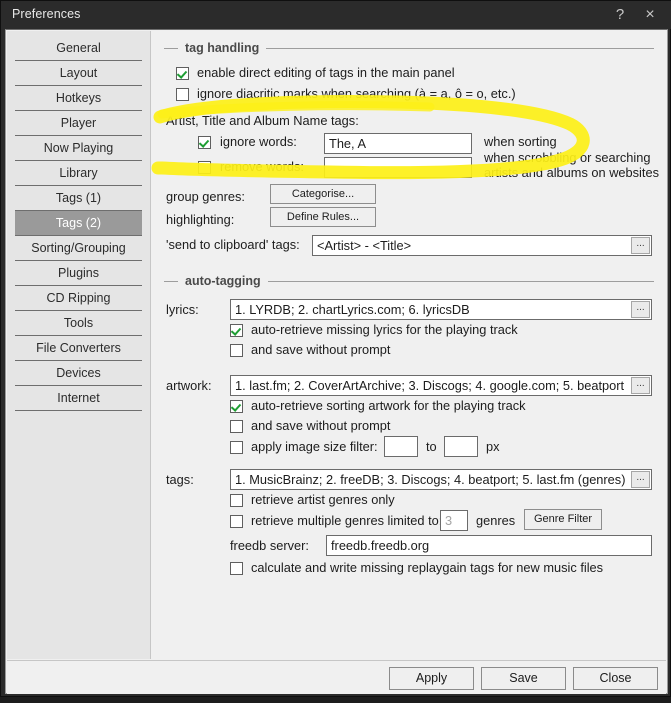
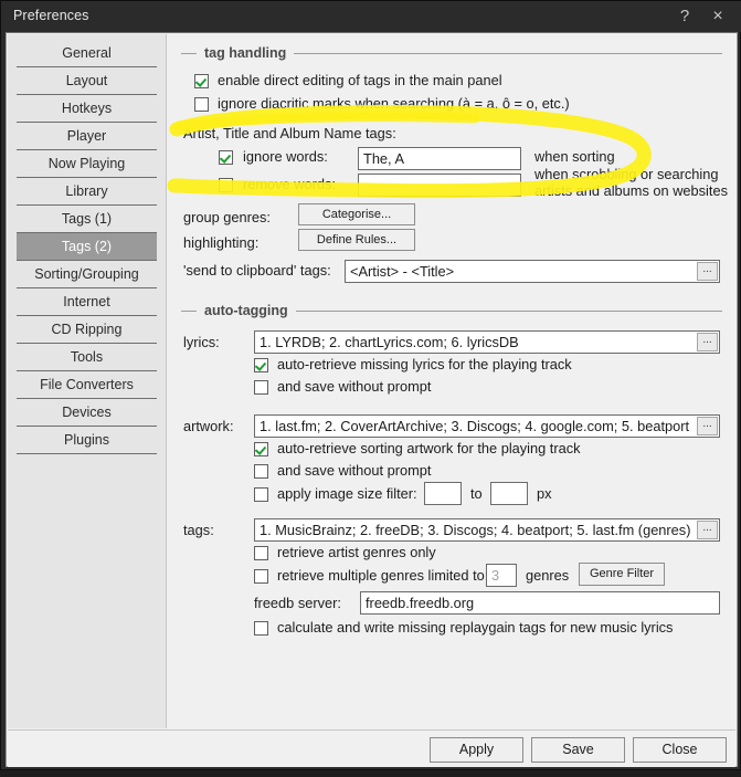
  Preferences
  ?
  ×
  General
  Layout
  Hotkeys
  Player
  Now Playing
  Library
  Tags (1)
  Tags (2)
  Sorting/Grouping
- Plugins
+ Internet
  CD Ripping
  Tools
  File Converters
  Devices
- Internet
+ Plugins
  tag handling
  enable direct editing of tags in the main panel
  ignore diacritic marks when searching (à = a, ô = o, etc.)
  rtist, Title and Album Name tags:
  ignore words:
  The, A
  when sorting
  when scro or searching nd albums on websites
  group genres:
  Categorise...
  highlighting:
  Define Rules...
  'send to clipboard' tags:
  <Artist> - <Title>
  ...
  auto-tagging
  lyrics:
  1. LYRDB; 2. chartLyrics.com; 6. lyricsDB
  ...
  auto-retrieve missing lyrics for the playing track
  and save without prompt
  artwork:
  1. last.fm; 2. CoverArtArchive; 3. Discogs; 4. google.com; 5. beatport
  ...
  auto-retrieve sorting artwork for the playing track
  and save without prompt
  apply image size filter:
  to
  px
  tags:
  1. MusicBrainz; 2. freeDB; 3. Discogs; 4. beatport; 5. last.fm (genres)
  ...
  retrieve artist genres only
  retrieve multiple genres limited to
  3
  genres
  Genre Filter
  freedb server:
  freedb.freedb.org
- calculate and write missing replaygain tags for new music files
+ calculate and write missing replaygain tags for new music lyrics
  Apply
  Save
  Close
